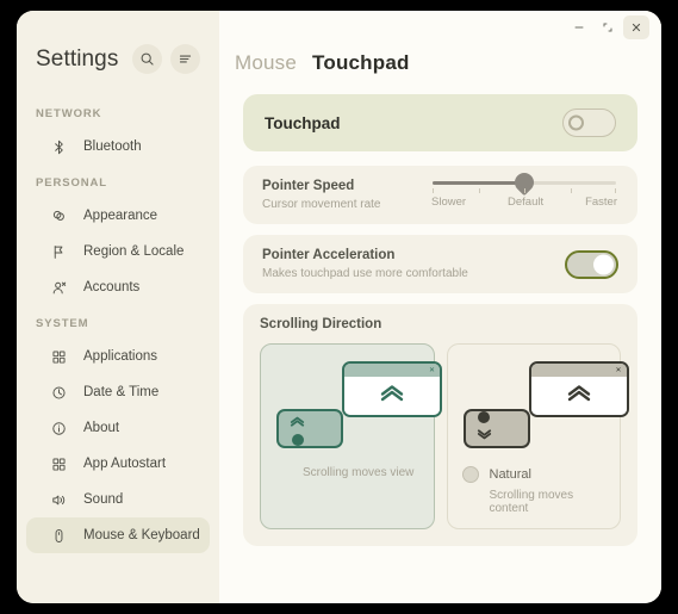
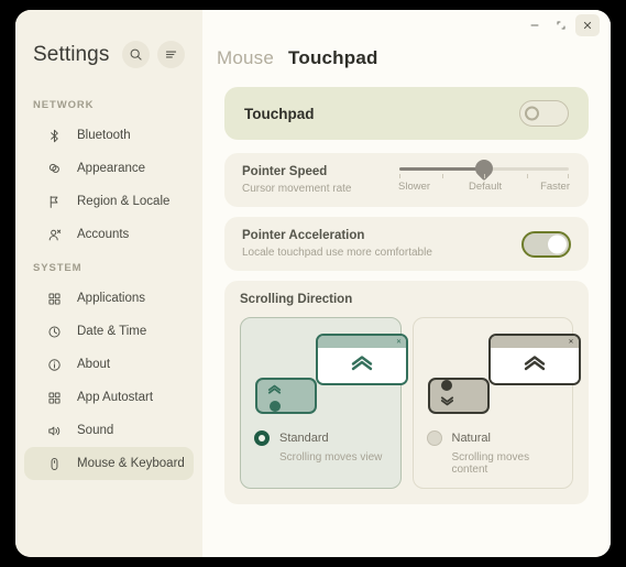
  Settings
  NETWORK
  Bluetooth
- PERSONAL
  Appearance
  Region & Locale
  Accounts
  SYSTEM
  Applications
  Date & Time
  About
  App Autostart
  Sound
  Mouse & Keyboard
  Mouse
  Touchpad
  Touchpad
  Pointer Speed
  Cursor movement rate
  Slower
  Default
  Faster
  Pointer Acceleration
- Makes touchpad use more comfortable
+ Locale touchpad use more comfortable
  Scrolling Direction
+ Standard
  Scrolling moves view
  Natural
  Scrolling moves content
